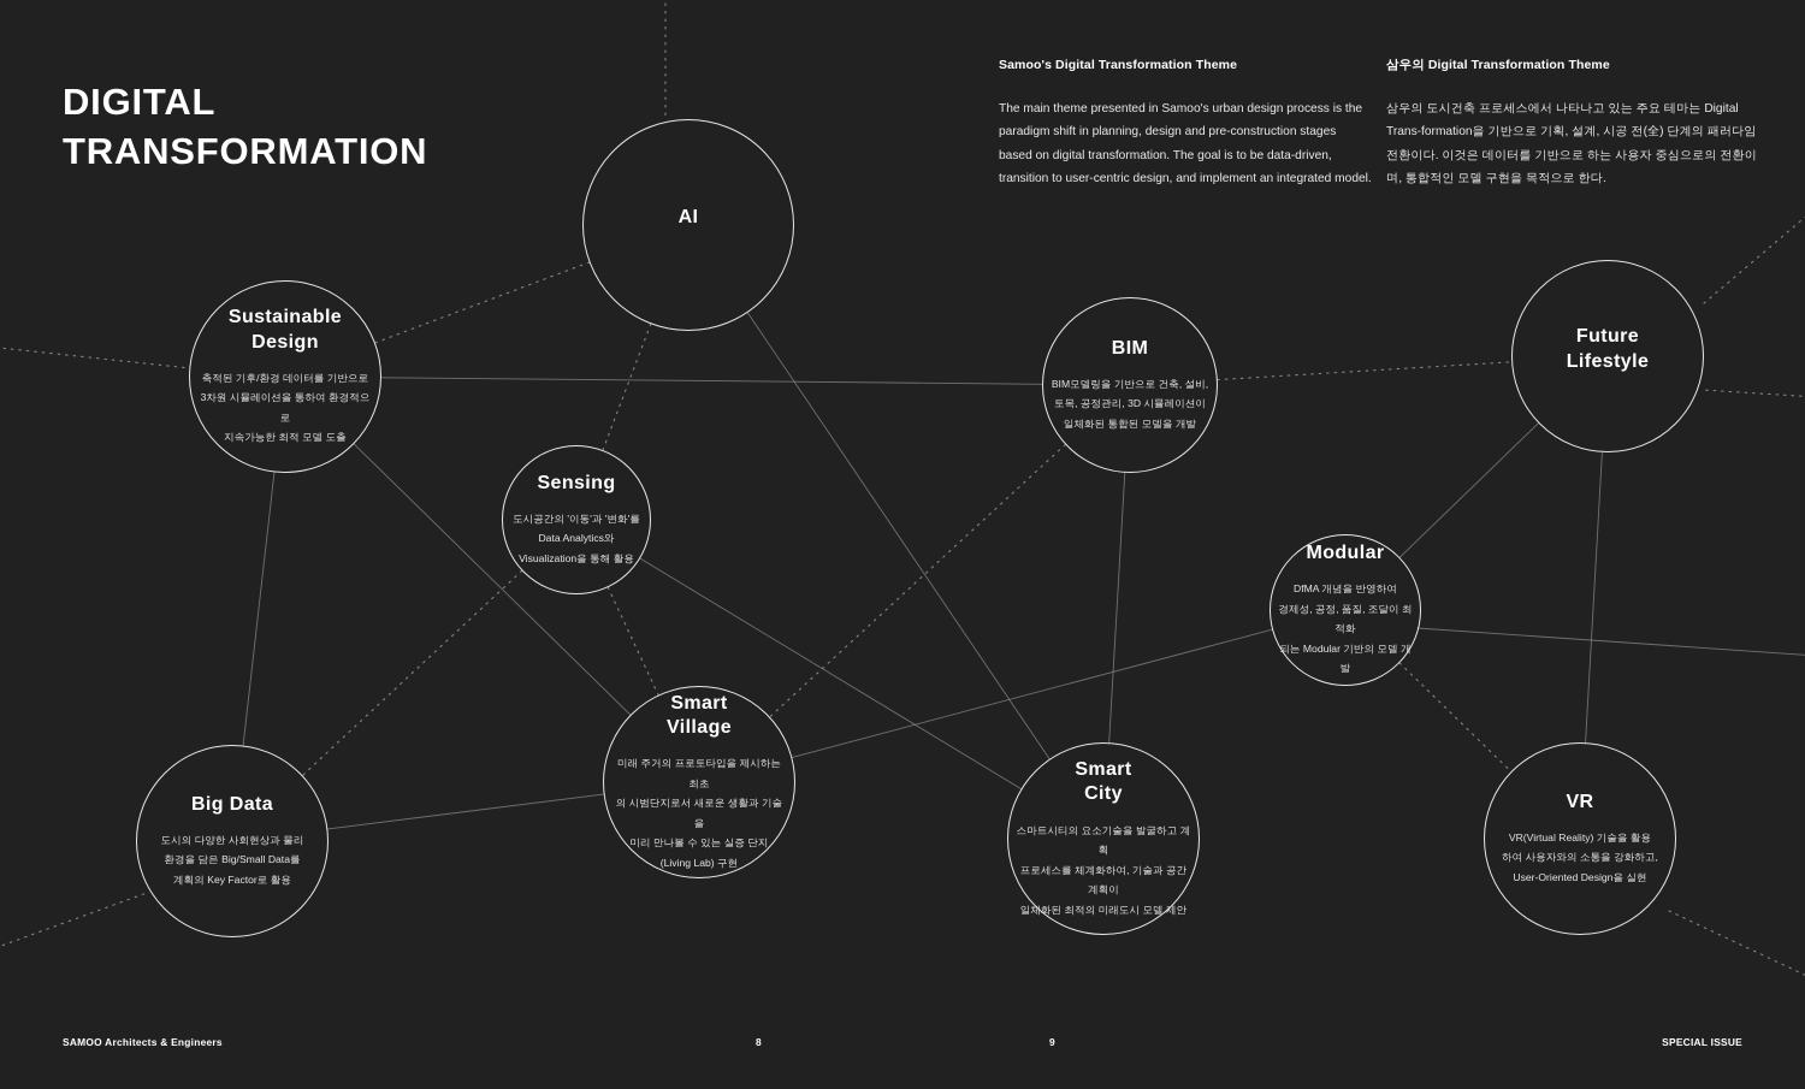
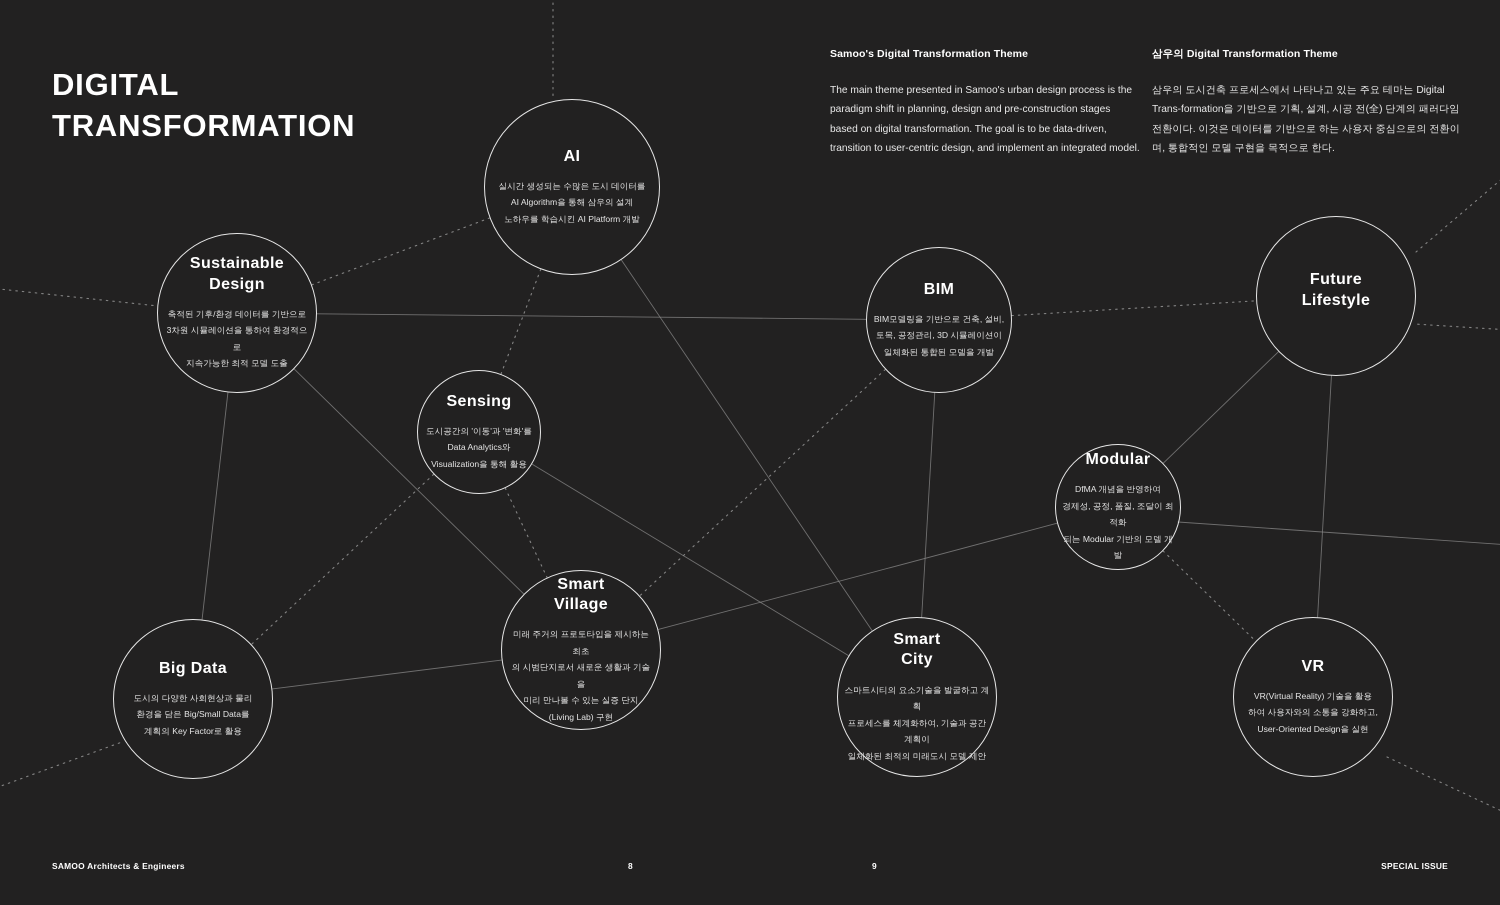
  DIGITAL
  TRANSFORMATION
  Samoo's Digital Transformation Theme
  The main theme presented in Samoo's urban design process is the paradigm shift in planning, design and pre-construction stages based on digital transformation. The goal is to be data-driven, transition to user-centric design, and implement an integrated model.
  삼우의 Digital Transformation Theme
  삼우의 도시건축 프로세스에서 나타나고 있는 주요 테마는 Digital Trans-formation을 기반으로 기획, 설계, 시공 전(全) 단계의 패러다임 전환이다. 이것은 데이터를 기반으로 하는 사용자 중심으로의 전환이며, 통합적인 모델 구현을 목적으로 한다.
  AI
+ 실시간 생성되는 수많은 도시 데이터를
+ AI Algorithm을 통해 삼우의 설계
+ 노하우를 학습시킨 AI Platform 개발
  Sustainable
  Design
  축적된 기후/환경 데이터를 기반으로
  3차원 시뮬레이션을 통하여 환경적으로
  지속가능한 최적 모델 도출
  BIM
  BIM모델링을 기반으로 건축, 설비,
  토목, 공정관리, 3D 시뮬레이션이
  일체화된 통합된 모델을 개발
  Future
  Lifestyle
  Sensing
  도시공간의 '이동'과 '변화'를
  Data Analytics와
  Visualization을 통해 활용
  Modular
  DfMA 개념을 반영하여
  경제성, 공정, 품질, 조달이 최적화
  되는 Modular 기반의 모델 개발
  Smart
  Village
  미래 주거의 프로토타입을 제시하는 최초
  의 시범단지로서 새로운 생활과 기술을
  미리 만나볼 수 있는 실증 단지
  (Living Lab) 구현
  Smart
  City
  스마트시티의 요소기술을 발굴하고 계획
  프로세스를 체계화하여, 기술과 공간 계획이
  일체화된 최적의 미래도시 모델 제안
  Big Data
  도시의 다양한 사회현상과 물리
  환경을 담은 Big/Small Data를
  계획의 Key Factor로 활용
  VR
  VR(Virtual Reality) 기술을 활용
  하여 사용자와의 소통을 강화하고,
  User-Oriented Design을 실현
  SAMOO Architects & Engineers
  8
  9
  SPECIAL ISSUE
